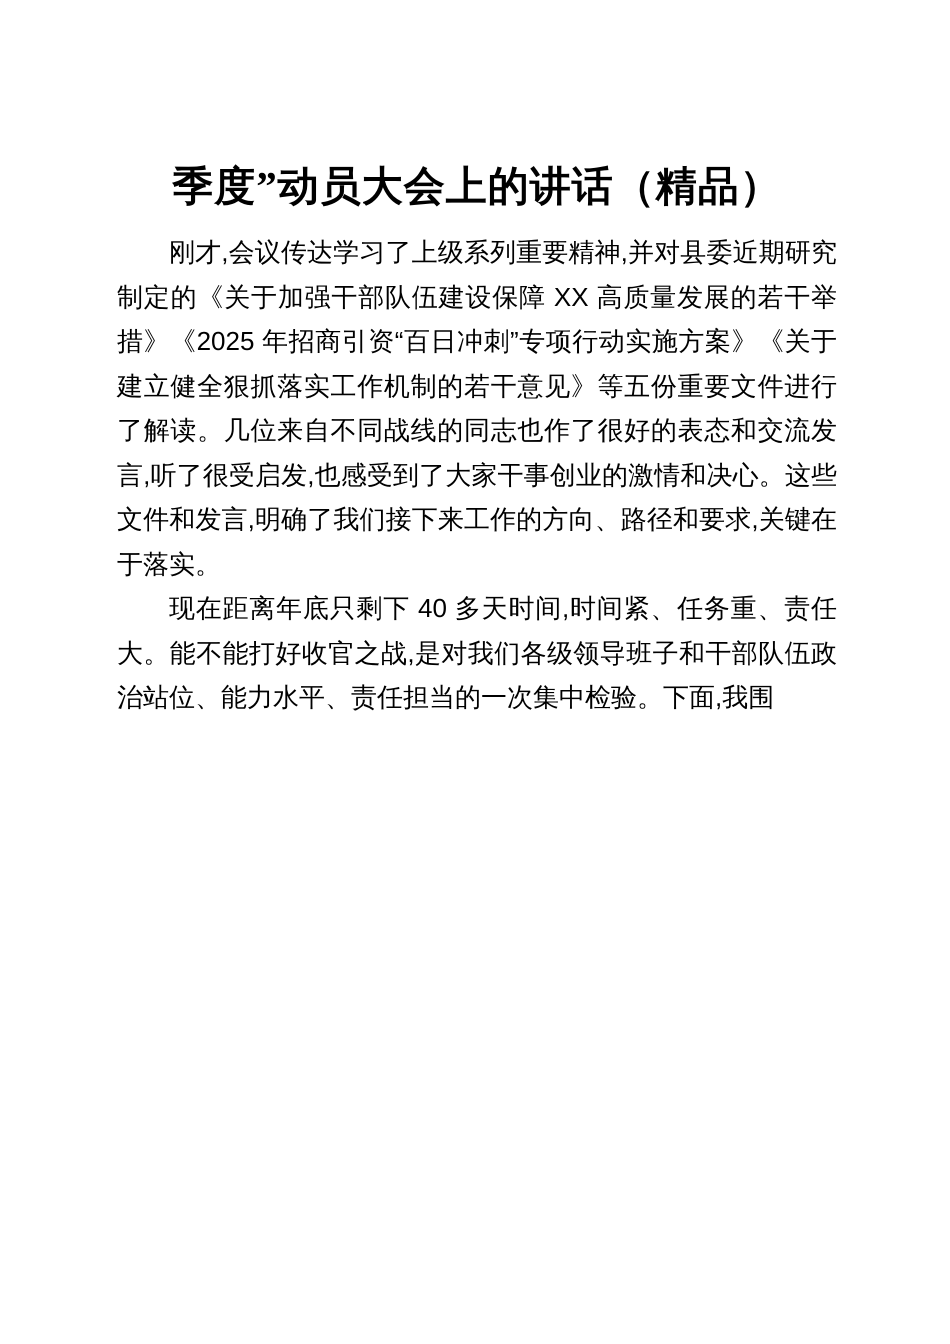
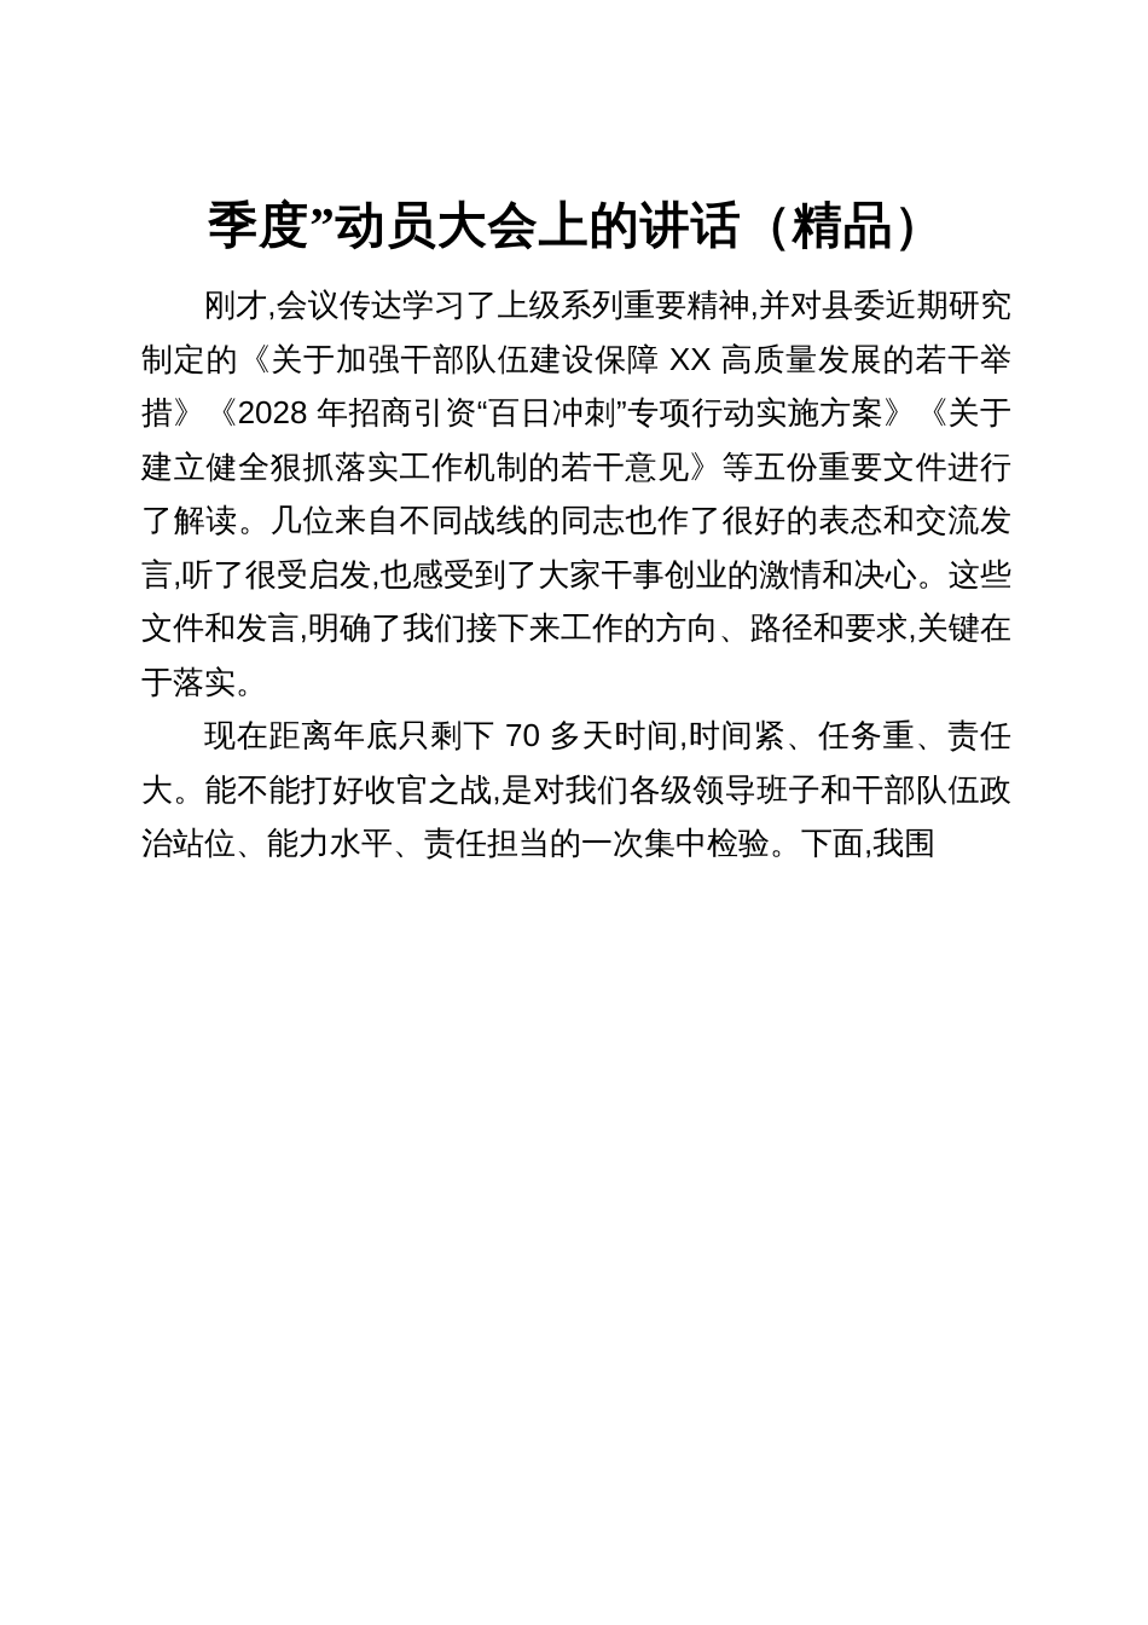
  季度”动员大会上的讲话（精品）
- 刚才,会议传达学习了上级系列重要精神,并对县委近期研究制定的《关于加强干部队伍建设保障 XX 高质量发展的若干举措》《2025 年招商引资“百日冲刺”专项行动实施方案》《关于建立健全狠抓落实工作机制的若干意见》等五份重要文件进行了解读。几位来自不同战线的同志也作了很好的表态和交流发言,听了很受启发,也感受到了大家干事创业的激情和决心。这些文件和发言,明确了我们接下来工作的方向、路径和要求,关键在于落实。
+ 刚才,会议传达学习了上级系列重要精神,并对县委近期研究制定的《关于加强干部队伍建设保障 XX 高质量发展的若干举措》《2028 年招商引资“百日冲刺”专项行动实施方案》《关于建立健全狠抓落实工作机制的若干意见》等五份重要文件进行了解读。几位来自不同战线的同志也作了很好的表态和交流发言,听了很受启发,也感受到了大家干事创业的激情和决心。这些文件和发言,明确了我们接下来工作的方向、路径和要求,关键在于落实。
- 现在距离年底只剩下 40 多天时间,时间紧、任务重、责任大。能不能打好收官之战,是对我们各级领导班子和干部队伍政治站位、能力水平、责任担当的一次集中检验。下面,我围
+ 现在距离年底只剩下 70 多天时间,时间紧、任务重、责任大。能不能打好收官之战,是对我们各级领导班子和干部队伍政治站位、能力水平、责任担当的一次集中检验。下面,我围
